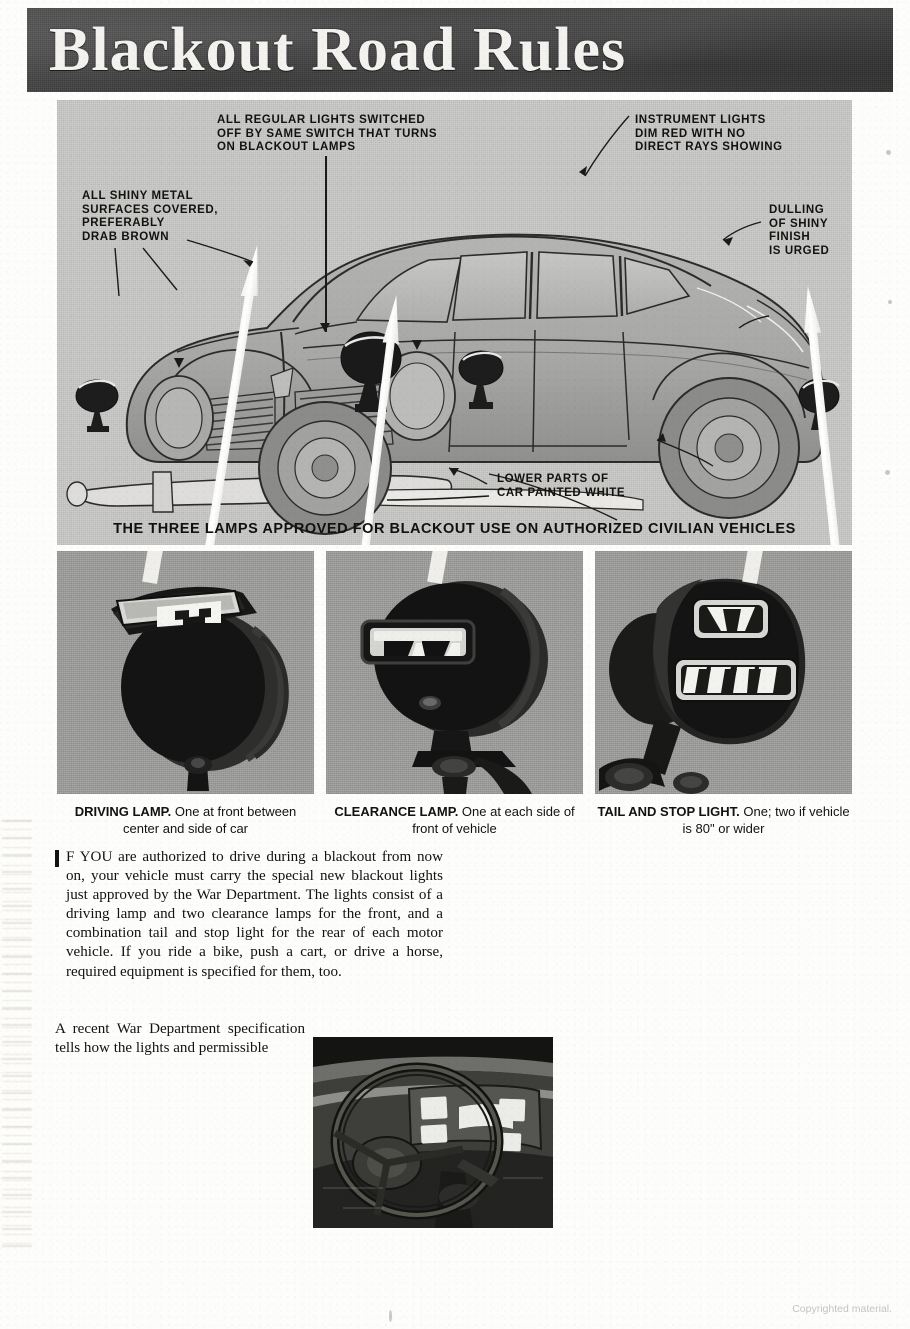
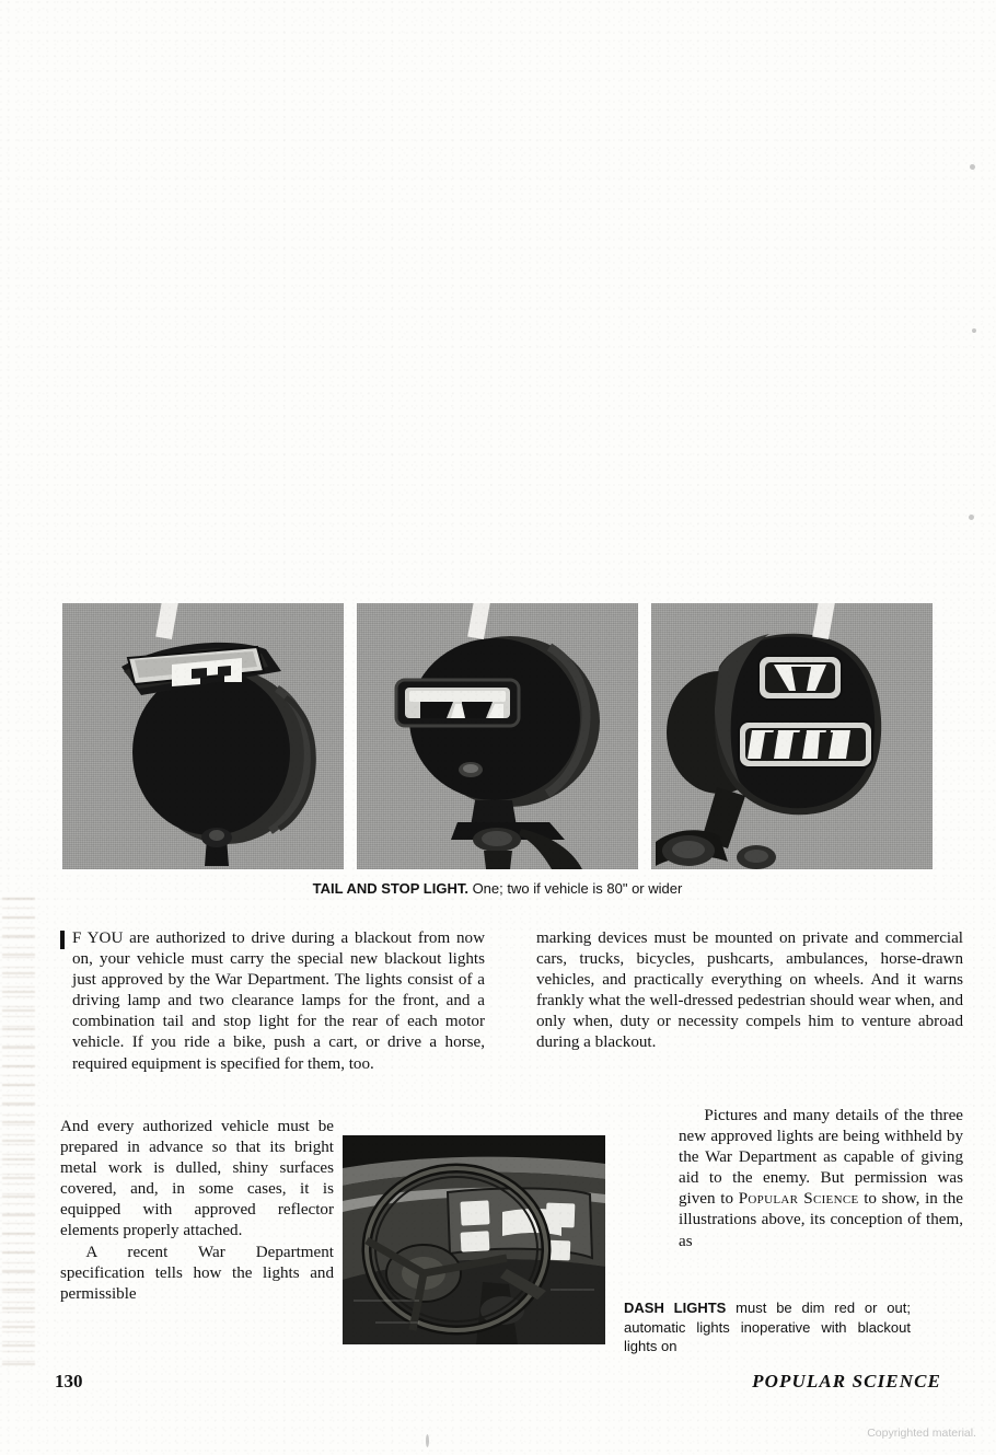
- Blackout Road Rules
- ALL REGULAR LIGHTS SWITCHED
- OFF BY SAME SWITCH THAT TURNS
- ON BLACKOUT LAMPS
- INSTRUMENT LIGHTS
- DIM RED WITH NO
- DIRECT RAYS SHOWING
- ALL SHINY METAL
- SURFACES COVERED,
- PREFERABLY
- DRAB BROWN
- DULLING
- OF SHINY
- FINISH
- IS URGED
- LOWER PARTS OF
- CAR PAINTED WHITE
- THE THREE LAMPS APPROVED FOR BLACKOUT USE ON AUTHORIZED CIVILIAN VEHICLES
- DRIVING LAMP. One at front between center and side of car
- CLEARANCE LAMP. One at each side of front of vehicle
  TAIL AND STOP LIGHT. One; two if vehicle is 80" or wider
  F YOU are authorized to drive during a blackout from now on, your vehicle must carry the special new blackout lights just approved by the War Department. The lights consist of a driving lamp and two clearance lamps for the front, and a combination tail and stop light for the rear of each motor vehicle. If you ride a bike, push a cart, or drive a horse, required equipment is specified for them, too.
+ And every authorized vehicle must be prepared in advance so that its bright metal work is dulled, shiny surfaces covered, and, in some cases, it is equipped with approved reflector elements properly attached.
  A recent War Department specification tells how the lights and permissible
+ marking devices must be mounted on private and commercial cars, trucks, bicycles, pushcarts, ambulances, horse-drawn vehicles, and practically everything on wheels. And it warns frankly what the well-dressed pedestrian should wear when, and only when, duty or necessity compels him to venture abroad during a blackout.
+ Pictures and many details of the three new approved lights are being withheld by the War Department as capable of giving aid to the enemy. But permission was given to Popular Science to show, in the illustrations above, its conception of them, as
+ DASH LIGHTS must be dim red or out; automatic lights inoperative with blackout lights on
+ 130
+ POPULAR SCIENCE
  Copyrighted material.
